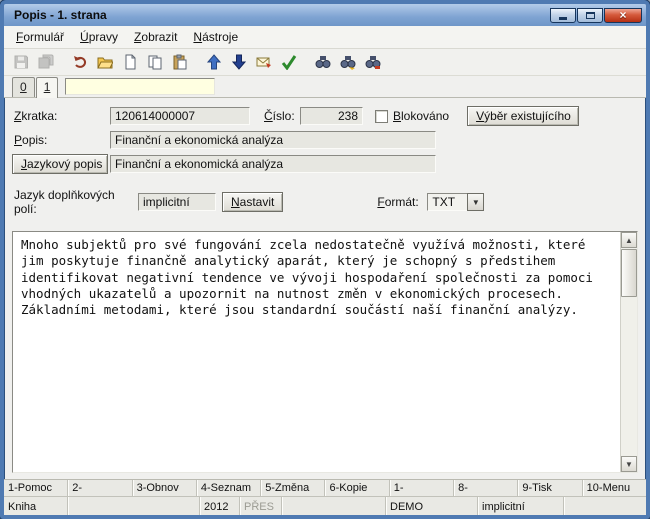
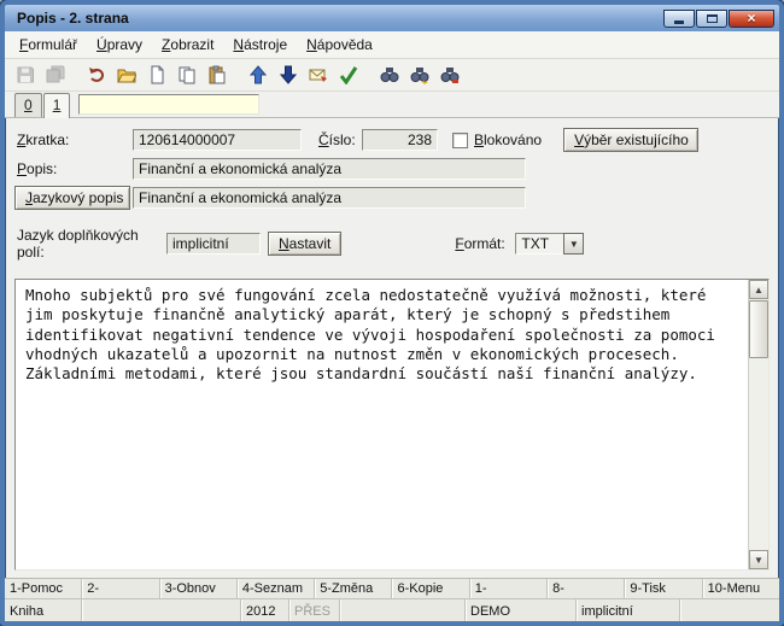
- Popis - 1. strana
+ Popis - 2. strana
  ×
  Formulář
  Úpravy
  Zobrazit
  Nástroje
+ Nápověda
  0
  1
  Zkratka:
  120614000007
  Číslo:
  238
  Blokováno
  Výběr existujícího
  Popis:
  Finanční a ekonomická analýza
  Jazykový popis
  Finanční a ekonomická analýza
  Jazyk doplňkových polí:
  implicitní
  Nastavit
  Formát:
  TXT
  ▼
  Mnoho subjektů pro své fungování zcela nedostatečně využívá možnosti, které jim poskytuje finančně analytický aparát, který je schopný s předstihem identifikovat negativní tendence ve vývoji hospodaření společnosti za pomoci vhodných ukazatelů a upozornit na nutnost změn v ekonomických procesech. Základními metodami, které jsou standardní součástí naší finanční analýzy.
  ▲
  ▼
  1-Pomoc
  2-
  3-Obnov
  4-Seznam
  5-Změna
  6-Kopie
  1-
  8-
  9-Tisk
  10-Menu
  Kniha
  2012
  PŘES
  DEMO
  implicitní
